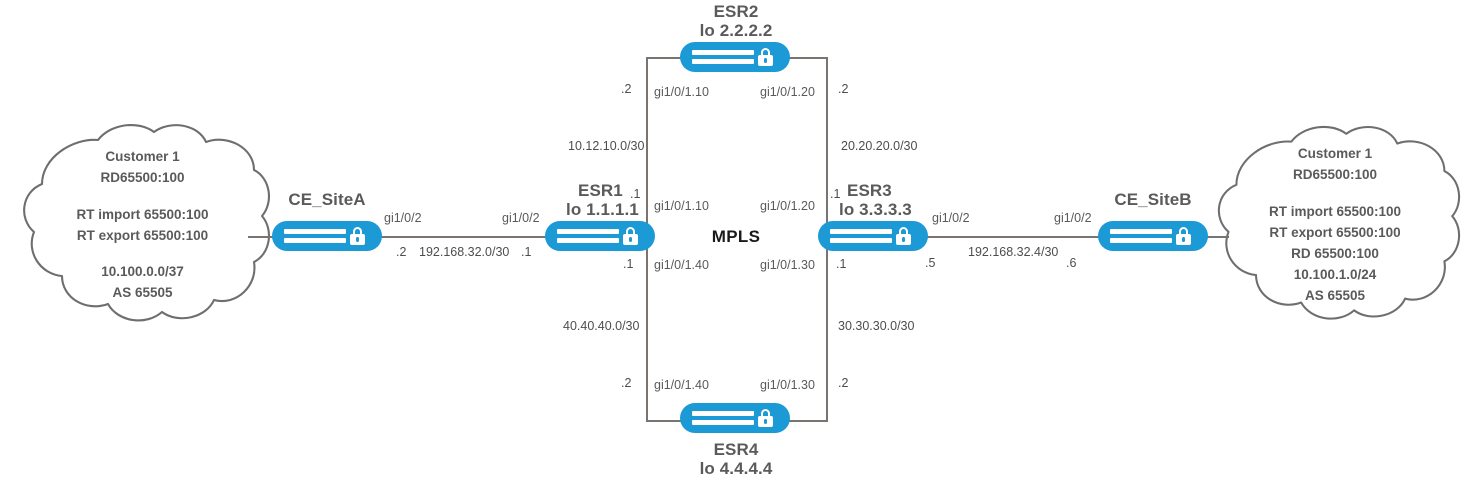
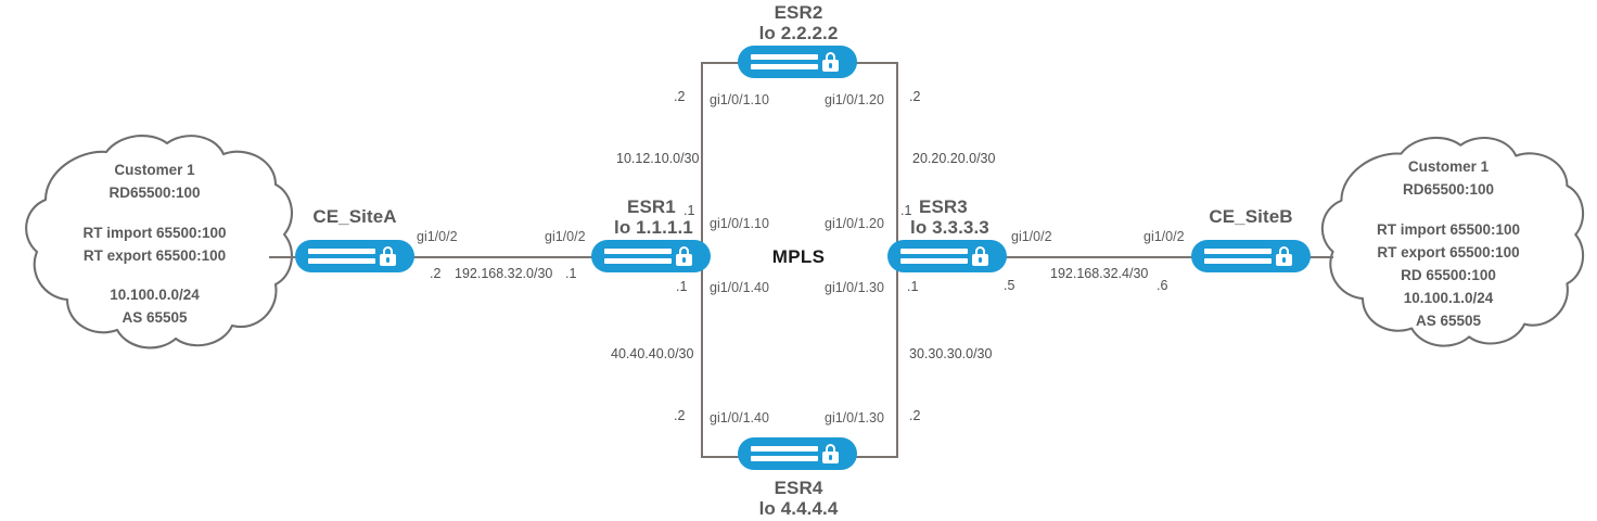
  Customer 1
  RD65500:100
  RT import 65500:100
  RT export 65500:100
- 10.100.0.0/37
+ 10.100.0.0/24
  AS 65505
  Customer 1
  RD65500:100
  RT import 65500:100
  RT export 65500:100
  RD 65500:100
  10.100.1.0/24
  AS 65505
  MPLS
  CE_SiteA
  ESR1
  lo 1.1.1.1
  ESR2
  lo 2.2.2.2
  ESR3
  lo 3.3.3.3
  ESR4
  lo 4.4.4.4
  CE_SiteB
  gi1/0/2
  gi1/0/2
  .2
  192.168.32.0/30
  .1
  gi1/0/2
  gi1/0/2
  .5
  192.168.32.4/30
  .6
  .2
  gi1/0/1.10
  10.12.10.0/30
  .1
  gi1/0/1.10
  gi1/0/1.20
  .2
  20.20.20.0/30
  gi1/0/1.20
  .1
  .1
  gi1/0/1.40
  40.40.40.0/30
  .2
  gi1/0/1.40
  gi1/0/1.30
  .1
  30.30.30.0/30
  gi1/0/1.30
  .2
